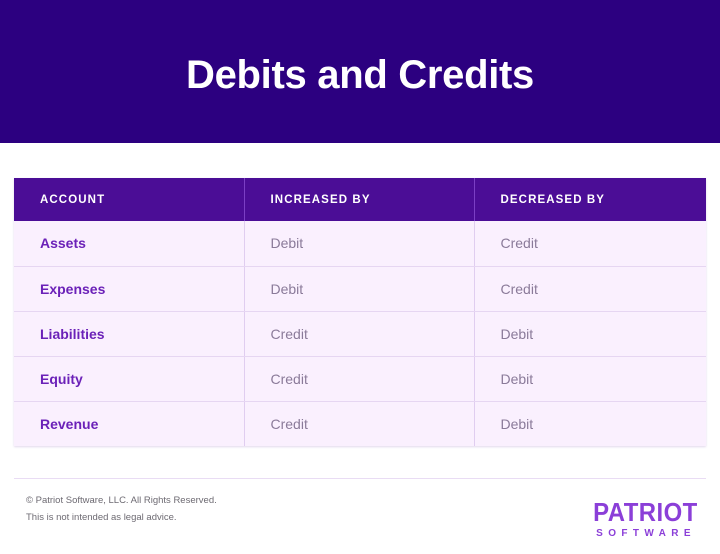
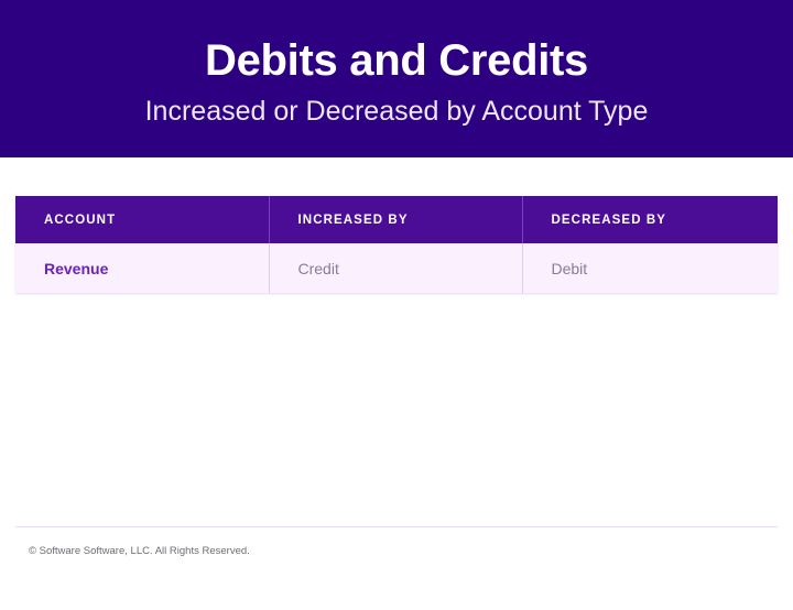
  Debits and Credits
+ Increased or Decreased by Account Type
  ACCOUNT	INCREASED BY	DECREASED BY
- Assets	Debit	Credit
- Expenses	Debit	Credit
- Liabilities	Credit	Debit
- Equity	Credit	Debit
  Revenue	Credit	Debit
- © Patriot Software, LLC. All Rights Reserved.
+ © Software Software, LLC. All Rights Reserved.
- This is not intended as legal advice.
- PATRIOT
- SOFTWARE
